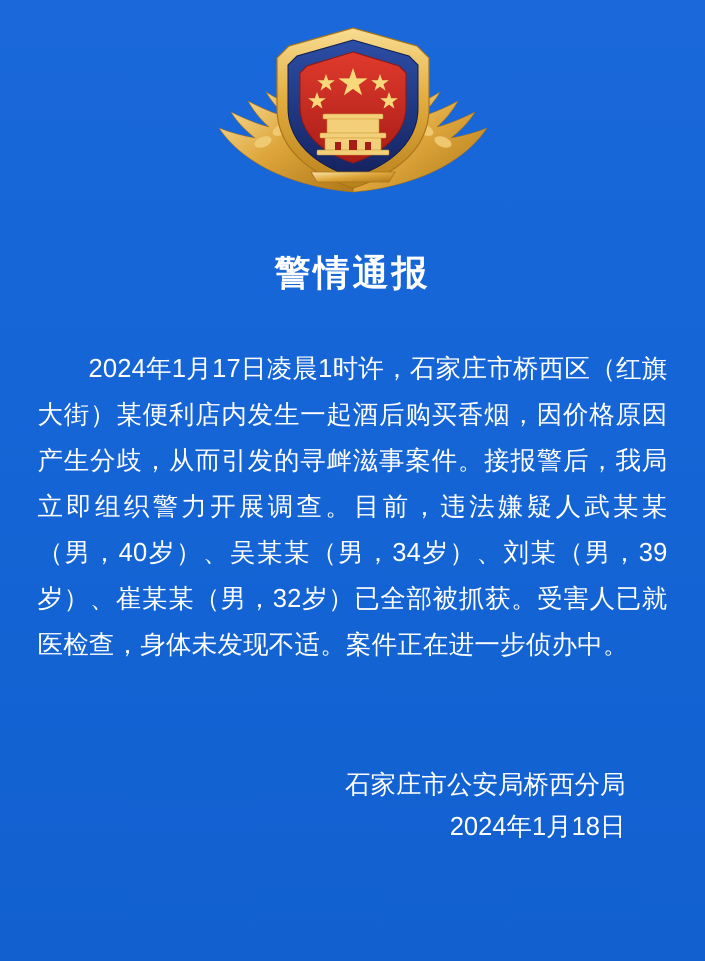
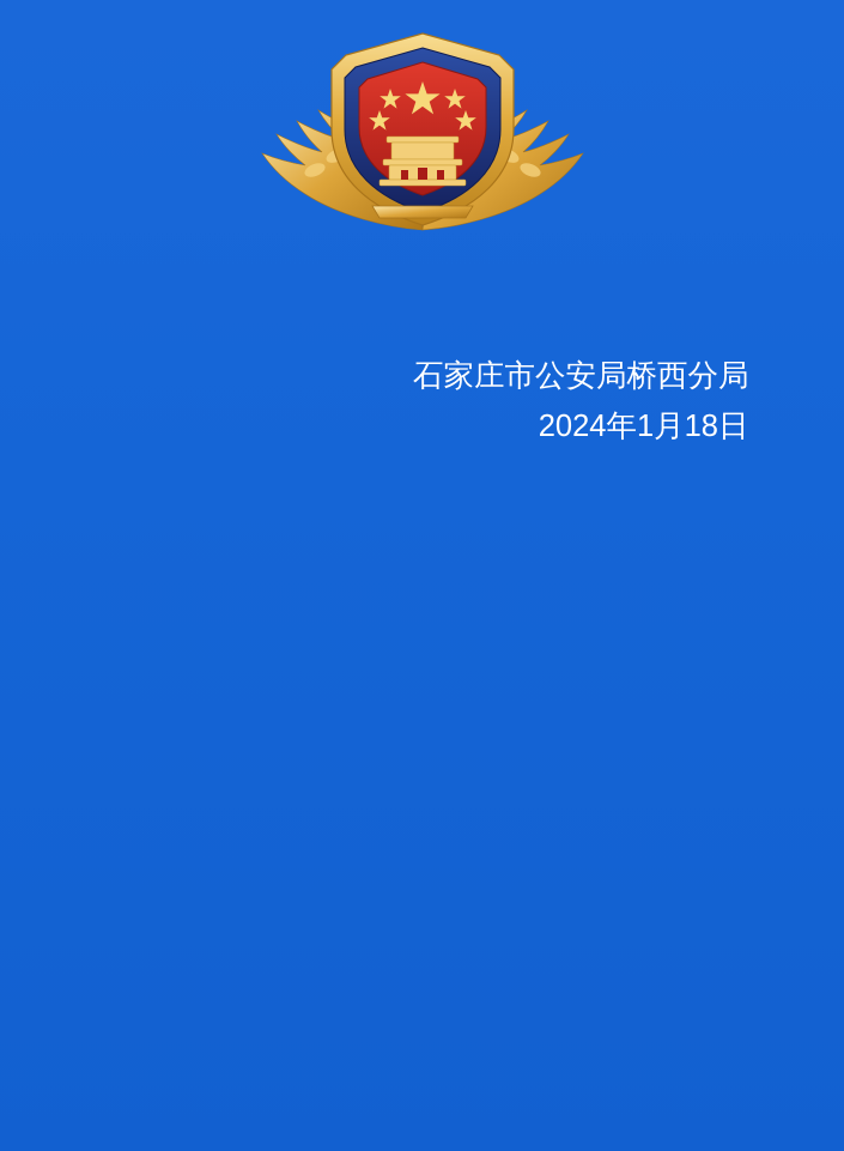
- 警情通报
- 2024年1月17日凌晨1时许，石家庄市桥西区（红旗大街）某便利店内发生一起酒后购买香烟，因价格原因产生分歧，从而引发的寻衅滋事案件。接报警后，我局立即组织警力开展调查。目前，违法嫌疑人武某某（男，40岁）、吴某某（男，34岁）、刘某（男，39岁）、崔某某（男，32岁）已全部被抓获。受害人已就医检查，身体未发现不适。案件正在进一步侦办中。
  石家庄市公安局桥西分局
  2024年1月18日
